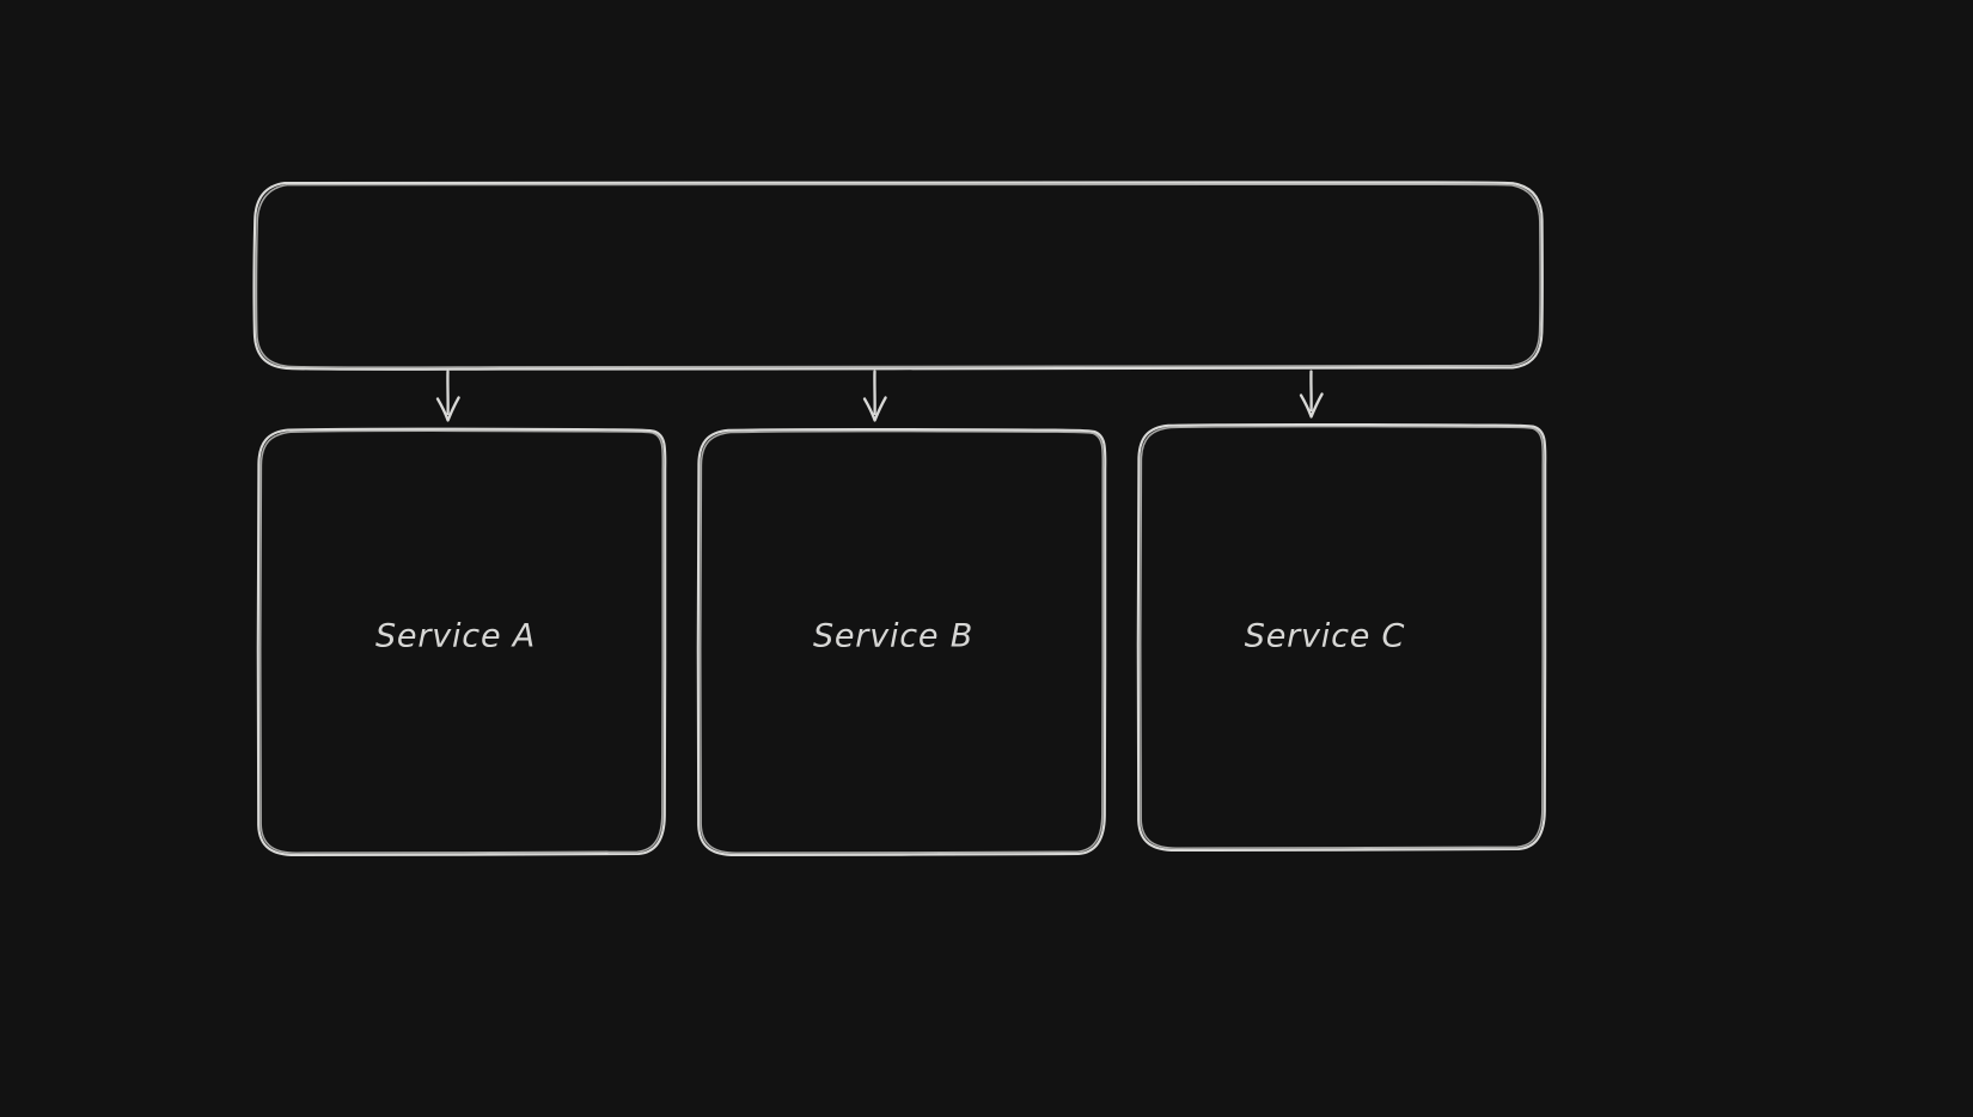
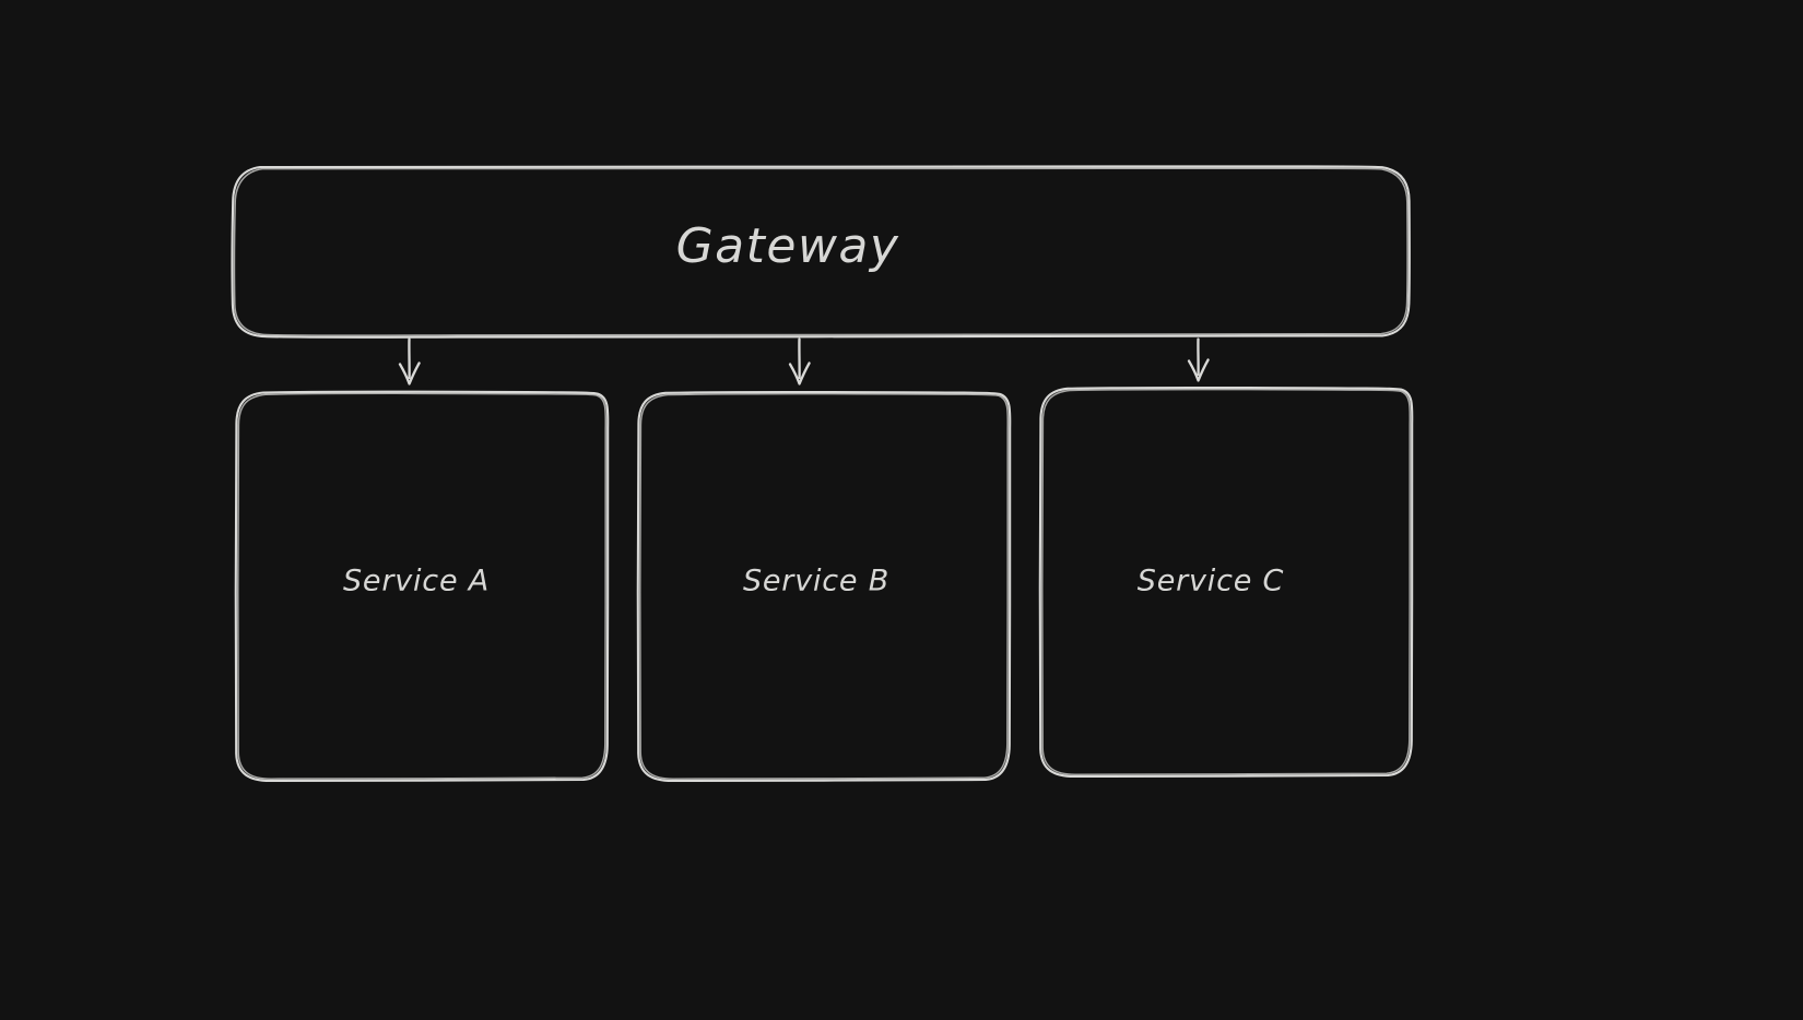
+ Gateway
  Service A
  Service B
  Service C
